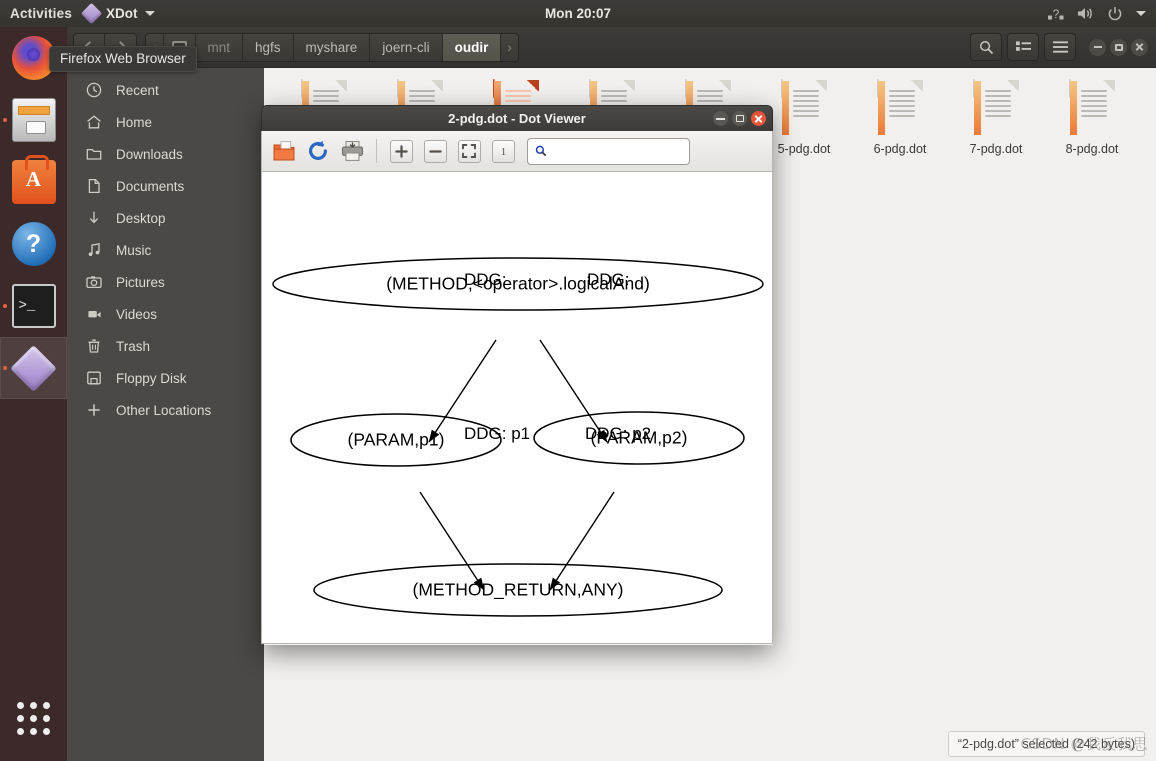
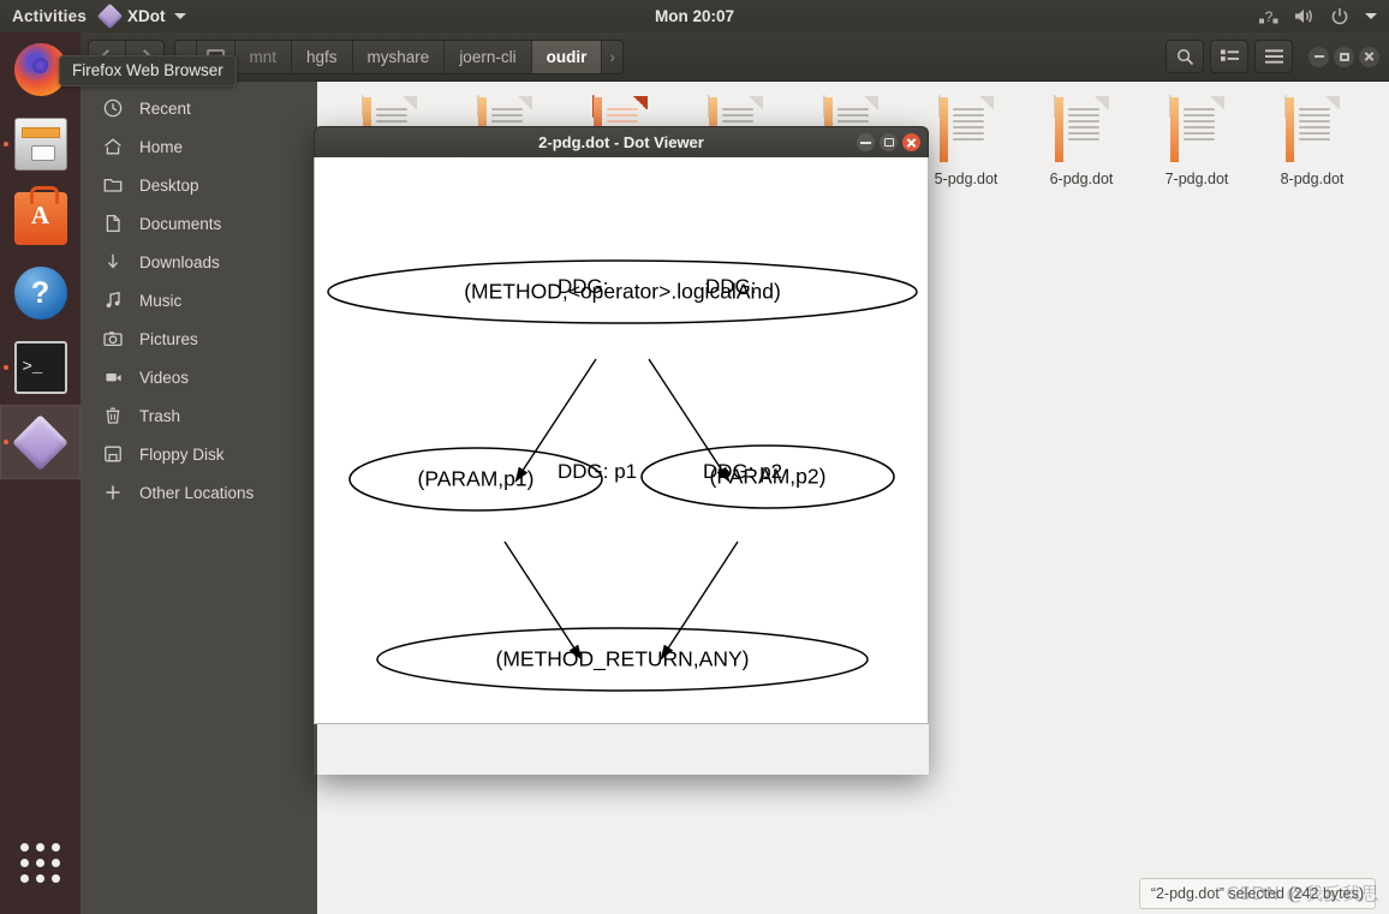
  mnt
  hgfs
  myshare
  joern-cli
  oudir
  ›
  Recent
  Home
- Downloads
+ Desktop
  Documents
- Desktop
+ Downloads
  Music
  Pictures
  Videos
  Trash
  Floppy Disk
  Other Locations
  5-pdg.dot
  6-pdg.dot
  7-pdg.dot
  8-pdg.dot
  “2-pdg.dot” selected (242 bytes)
  CSDN @我反我思
  ?
  >_
  Firefox Web Browser
  Activities
  XDot
  Mon 20:07
  ?
  2-pdg.dot - Dot Viewer
- 1
  DDG:
  DDG:
  DDG: p1
  DDG: p2
  (METHOD,<operator>.logicalAnd)
  (PARAM,p1)
  (PARAM,p2)
  (METHOD_RETURN,ANY)
